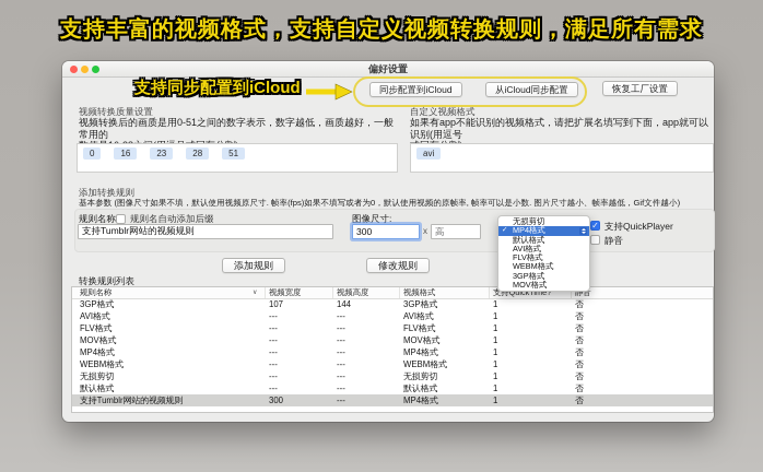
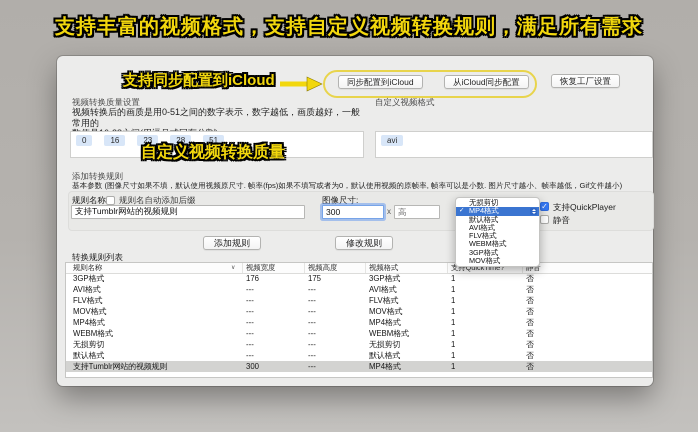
  支持丰富的视频格式，支持自定义视频转换规则，满足所有需求
- 偏好设置
  支持同步配置到iCloud
  同步配置到iCloud
  从iCloud同步配置
  恢复工厂设置
  视频转换质量设置
  视频转换后的画质是用0-51之间的数字表示，数字越低，画质越好，一般常用的
  0
  16
  23
  28
  51
+ 自定义视频转换质量
  自定义视频格式
- 如果有app不能识别的视频格式，请把扩展名填写到下面，app就可以识别(用逗号
  avi
  添加转换规则
  基本参数 (图像尺寸如果不填，默认使用视频原尺寸. 帧率(fps)如果不填写或者为0，默认使用视频的原帧率, 帧率可以是小数. 图片尺寸越小、帧率越低，Gif文件越小)
  规则名称
  规则名自动添加后缀
  图像尺寸:
  支持Tumblr网站的视频规则
  300
  x
  高
  ✓
  支持QuickPlayer
  静音
  无损剪切
  MP4格式
  默认格式
  AVI格式
  FLV格式
  WEBM格式
  3GP格式
  MOV格式
  添加规则
  修改规则
  转换规则列表
  规则名称
  视频宽度
  视频高度
  视频格式
  支持QuickTime?
  静音
  3GP格式
- 107
+ 176
- 144
+ 175
  3GP格式
  1
  否
  AVI格式
  ---
  ---
  AVI格式
  1
  否
  FLV格式
  ---
  ---
  FLV格式
  1
  否
  MOV格式
  ---
  ---
  MOV格式
  1
  否
  MP4格式
  ---
  ---
  MP4格式
  1
  否
  WEBM格式
  ---
  ---
  WEBM格式
  1
  否
  无损剪切
  ---
  ---
  无损剪切
  1
  否
  默认格式
  ---
  ---
  默认格式
  1
  否
  支持Tumblr网站的视频规则
  300
  ---
  MP4格式
  1
  否
